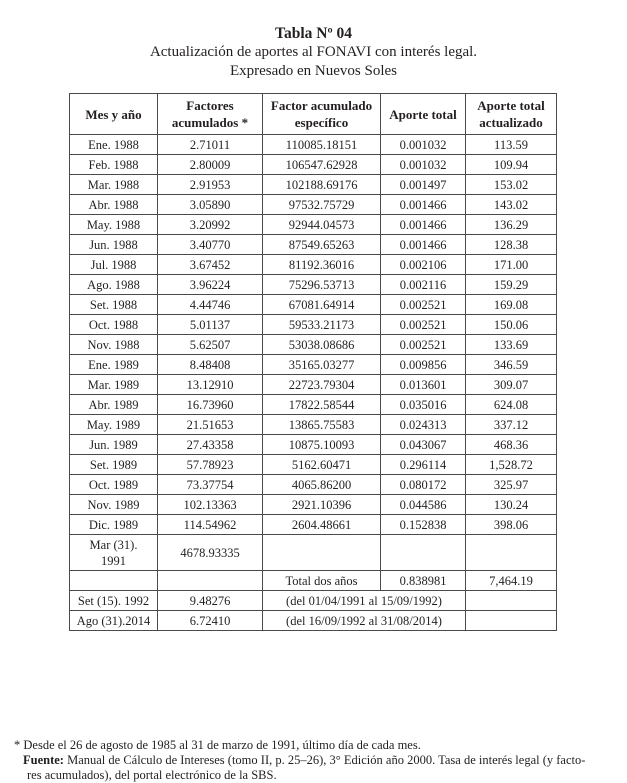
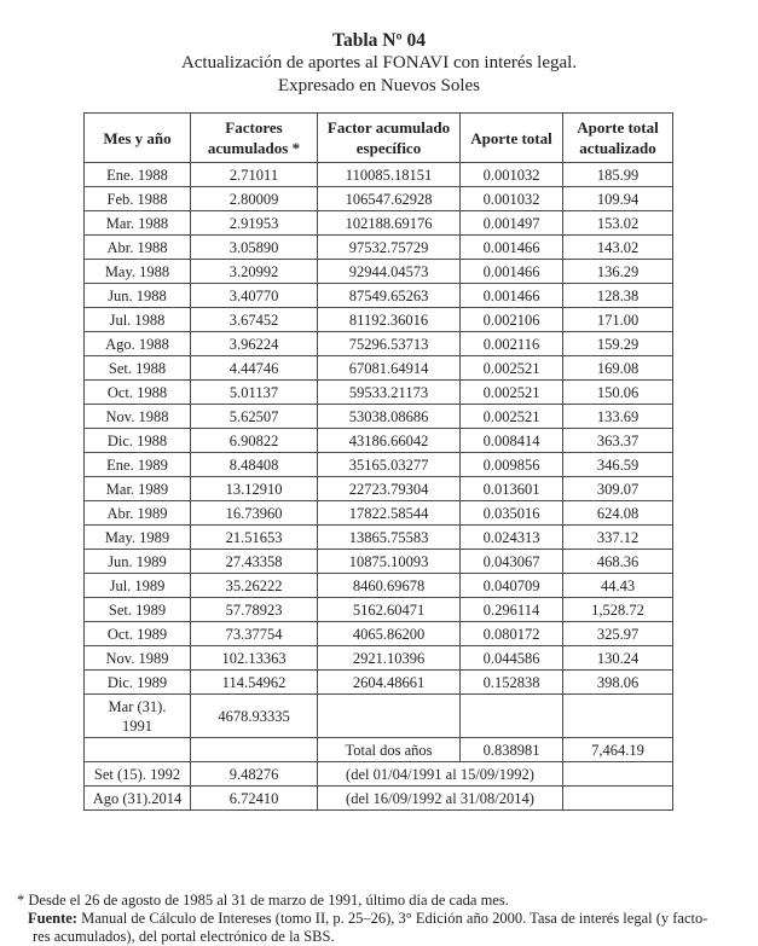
  Tabla Nº 04
  Actualización de aportes al FONAVI con interés legal.
  Expresado en Nuevos Soles
  Mes y año	Factoresacumulados *	Factor acumuladoespecífico	Aporte total	Aporte totalactualizado
- Ene. 1988	2.71011	110085.18151	0.001032	113.59
+ Ene. 1988	2.71011	110085.18151	0.001032	185.99
  Feb. 1988	2.80009	106547.62928	0.001032	109.94
  Mar. 1988	2.91953	102188.69176	0.001497	153.02
  Abr. 1988	3.05890	97532.75729	0.001466	143.02
  May. 1988	3.20992	92944.04573	0.001466	136.29
  Jun. 1988	3.40770	87549.65263	0.001466	128.38
  Jul. 1988	3.67452	81192.36016	0.002106	171.00
  Ago. 1988	3.96224	75296.53713	0.002116	159.29
  Set. 1988	4.44746	67081.64914	0.002521	169.08
  Oct. 1988	5.01137	59533.21173	0.002521	150.06
  Nov. 1988	5.62507	53038.08686	0.002521	133.69
+ Dic. 1988	6.90822	43186.66042	0.008414	363.37
  Ene. 1989	8.48408	35165.03277	0.009856	346.59
  Mar. 1989	13.12910	22723.79304	0.013601	309.07
  Abr. 1989	16.73960	17822.58544	0.035016	624.08
  May. 1989	21.51653	13865.75583	0.024313	337.12
  Jun. 1989	27.43358	10875.10093	0.043067	468.36
+ Jul. 1989	35.26222	8460.69678	0.040709	44.43
  Set. 1989	57.78923	5162.60471	0.296114	1,528.72
  Oct. 1989	73.37754	4065.86200	0.080172	325.97
  Nov. 1989	102.13363	2921.10396	0.044586	130.24
  Dic. 1989	114.54962	2604.48661	0.152838	398.06
  Mar (31).1991	4678.93335
  		Total dos años	0.838981	7,464.19
  Set (15). 1992	9.48276	(del 01/04/1991 al 15/09/1992)
  Ago (31).2014	6.72410	(del 16/09/1992 al 31/08/2014)
  * Desde el 26 de agosto de 1985 al 31 de marzo de 1991, último día de cada mes.
  Fuente: Manual de Cálculo de Intereses (tomo II, p. 25–26), 3° Edición año 2000. Tasa de interés legal (y facto-
  res acumulados), del portal electrónico de la SBS.
